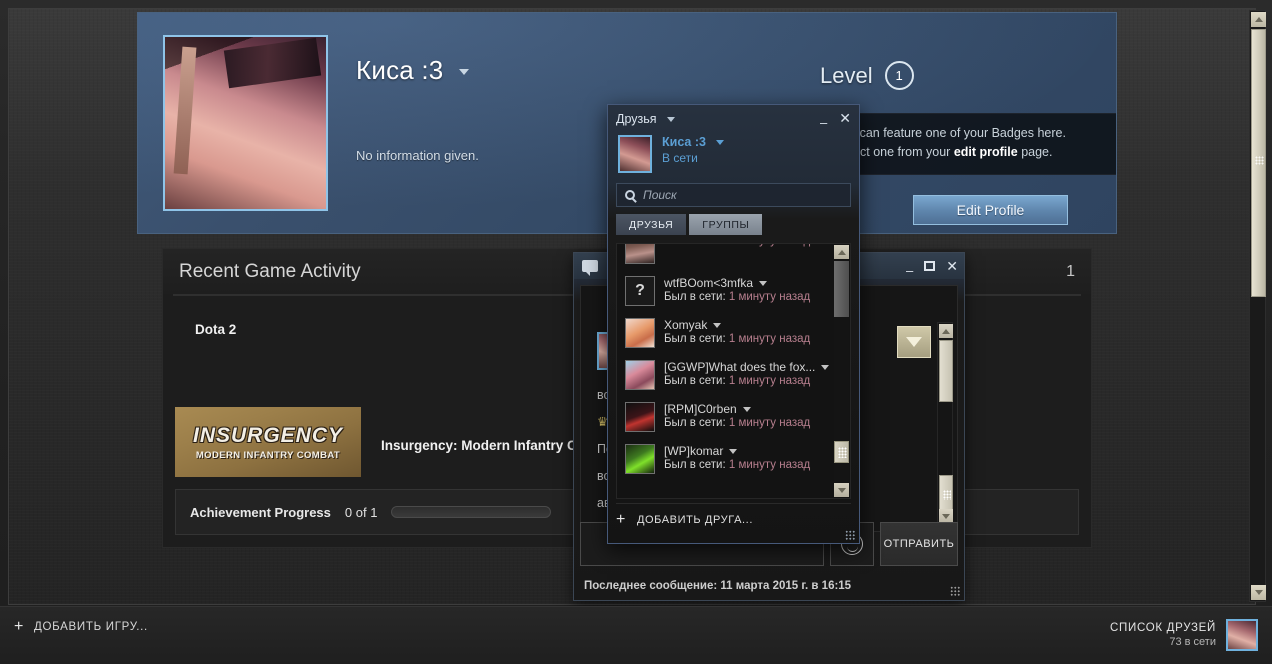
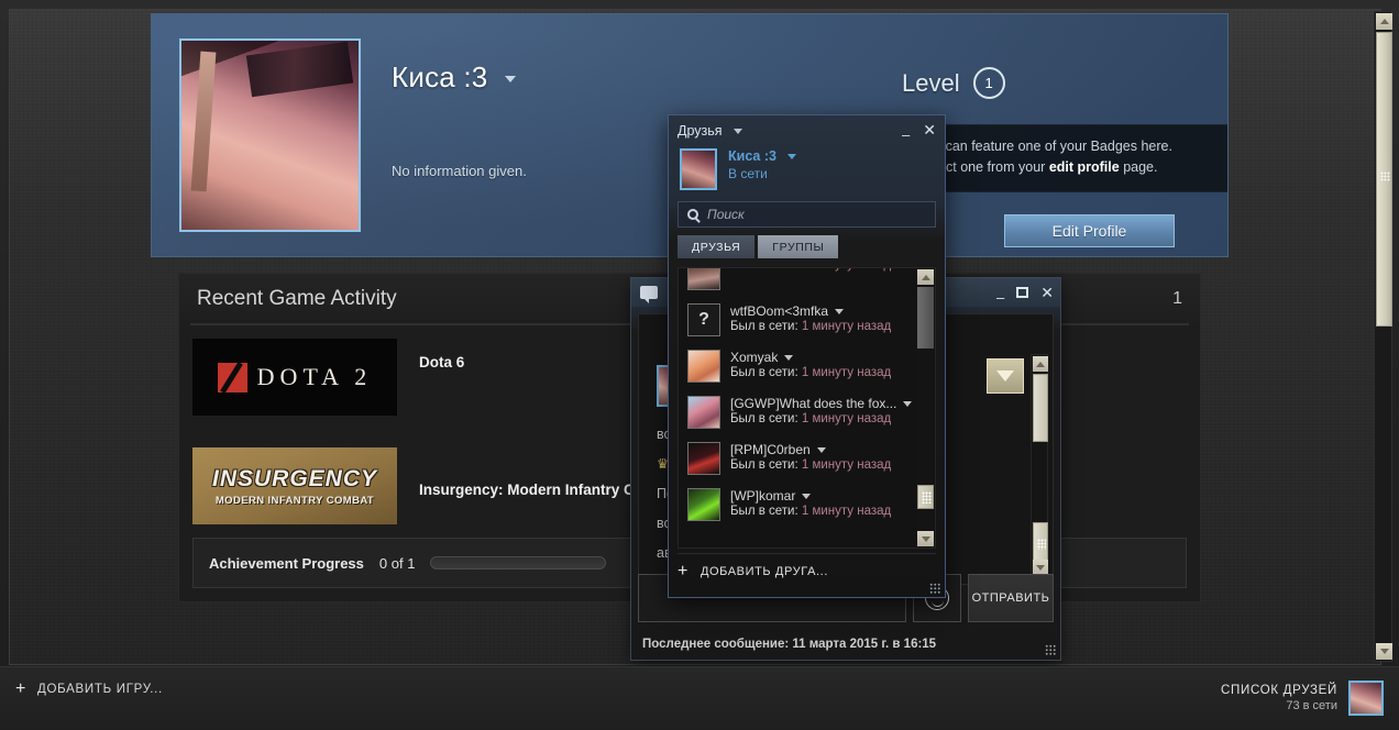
  Киса :3
  No information given.
  Level
  1
  can feature one of your Badges here.
  ct one from your edit profile page.
  Edit Profile
  Recent Game Activity
  1
+ DOTA 2
- Dota 2
+ Dota 6
  INSURGENCY
  MODERN INFANTRY COMBAT
  Insurgency: Modern Infantry C
  Achievement Progress
  0 of 1
  –
  ✕
  ОТПРАВИТЬ
  Последнее сообщение: 11 марта 2015 г. в 16:15
  Друзья
  –
  ✕
  Киса :3
  В сети
  Поиск
  ДРУЗЬЯ
  ГРУППЫ
  ?
  wtfBOom<3mfka
  Был в сети: 1 минуту назад
  Xomyak
  Был в сети: 1 минуту назад
  [GGWP]What does the fox...
  Был в сети: 1 минуту назад
  [RPM]C0rben
  Был в сети: 1 минуту назад
  [WP]komar
  Был в сети: 1 минуту назад
  +
  ДОБАВИТЬ ДРУГА...
  +
  ДОБАВИТЬ ИГРУ...
  СПИСОК ДРУЗЕЙ
  73 в сети
